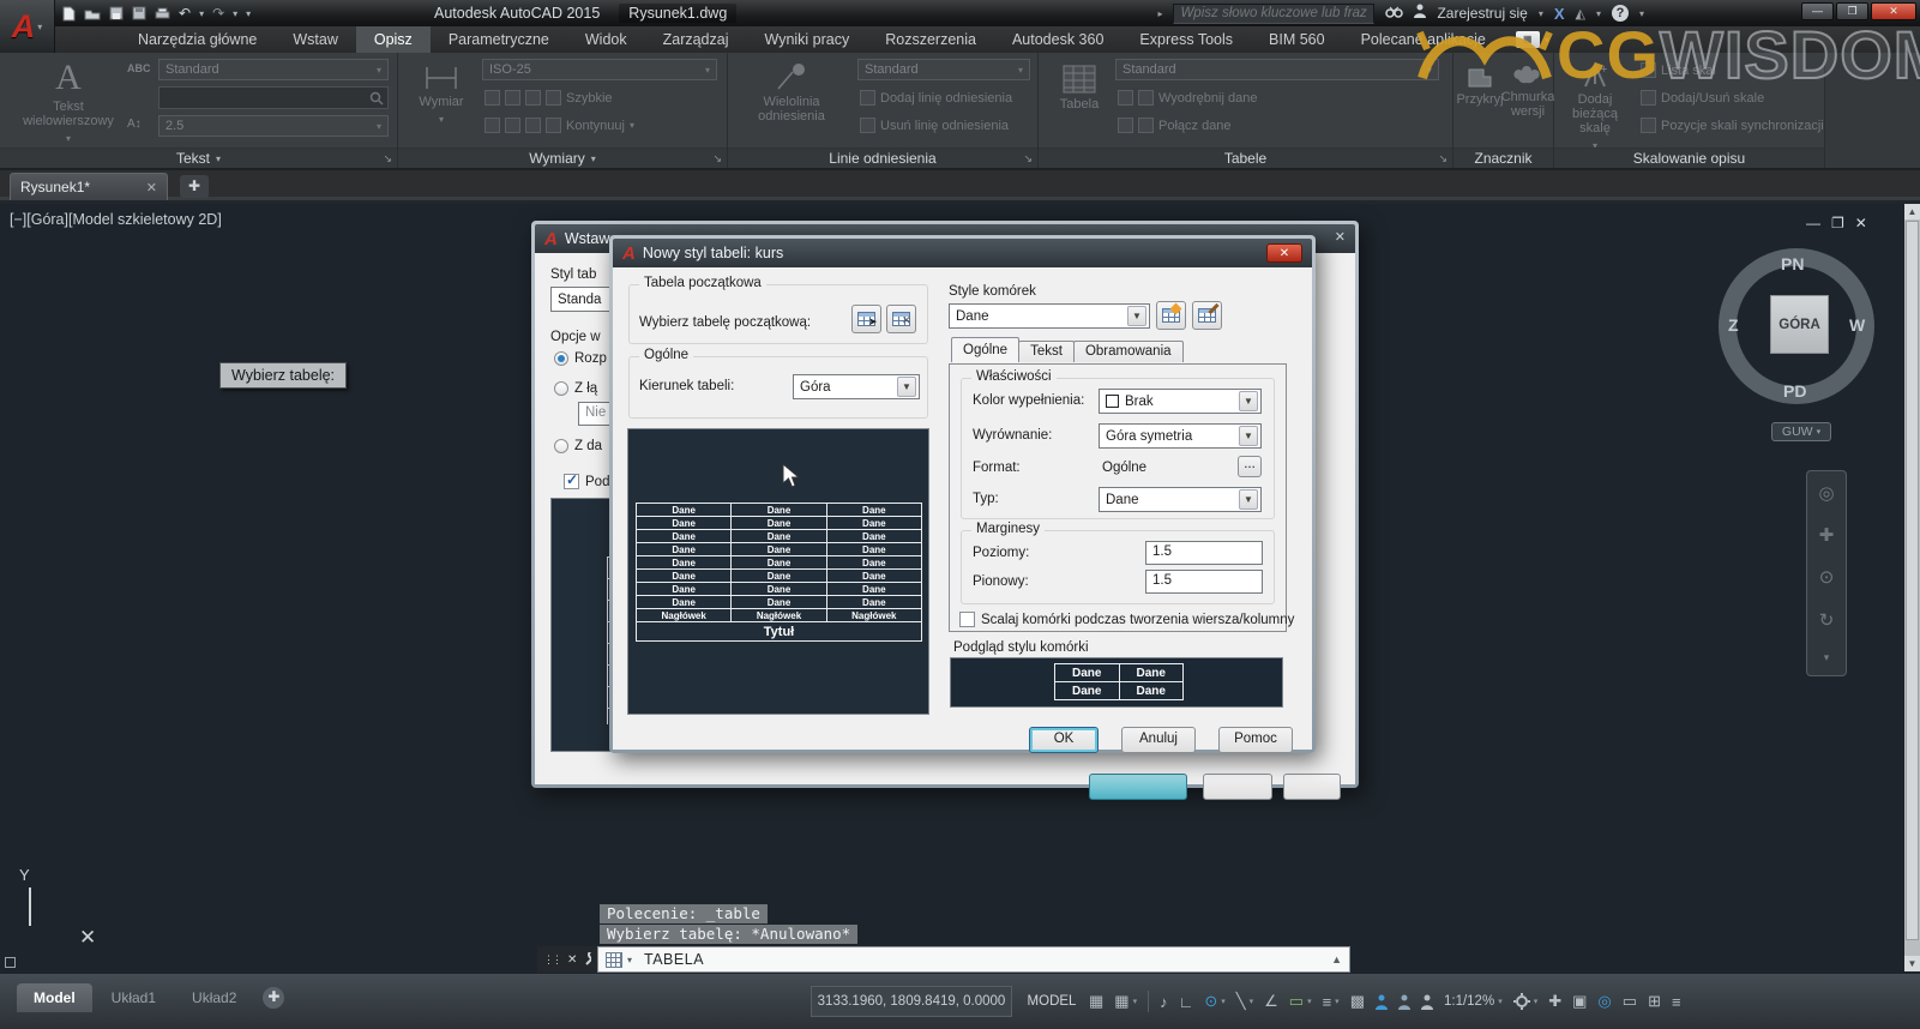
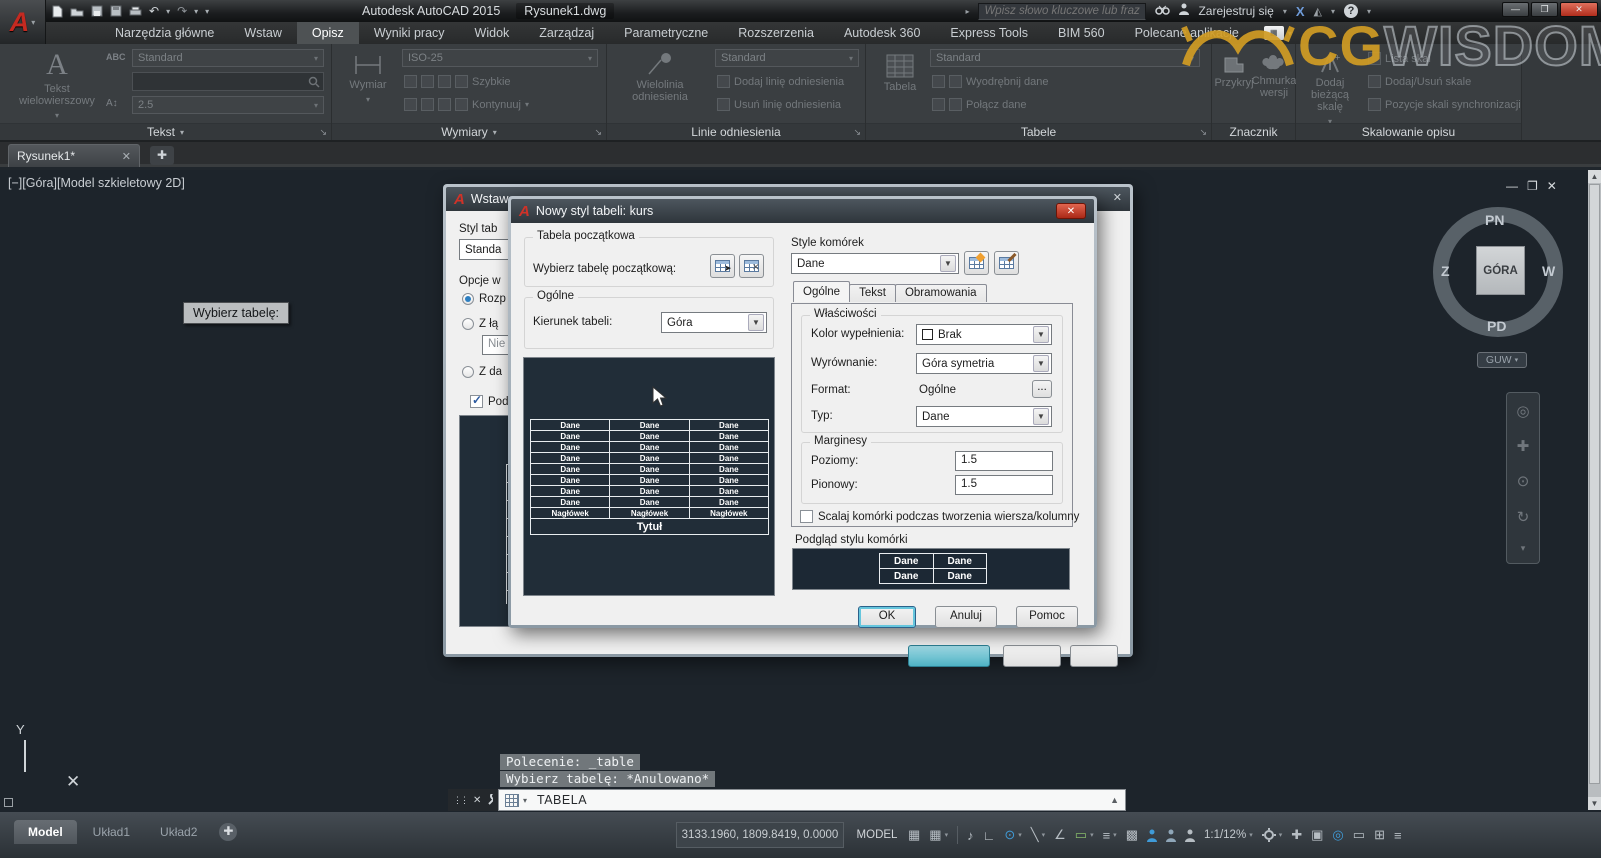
  ↶
  ▾
  ↷
  ▾
  ▾
  Autodesk AutoCAD 2015
  Rysunek1.dwg
  ▸
  Wpisz słowo kluczowe lub fraz
  Zarejestruj się
  ▾
  X
  ◭
  ▾
  ?
  ▾
  —
  ❐
  ✕
  A
  ▾
  Narzędzia główne
  Wstaw
  Opisz
- Parametryczne
+ Wyniki pracy
  Widok
  Zarządzaj
- Wyniki pracy
+ Parametryczne
  Rozszerzenia
  Autodesk 360
  Express Tools
  BIM 560
  Polecane apje
  ▦
  A
  Tekst wielowierszowy
  ▾
  ABC
  Standard
  ▾
  A↕
  2.5
  ▾
  Tekst
  ▾
  ↘
  Wymiar
  ▾
  ISO-25
  ▾
  Szybkie
  Kontynuuj
  ▾
  Wymiary
  ▾
  ↘
  Wielolinia odniesienia
  Standard
  ▾
  Dodaj linię odniesienia
  Usuń linię odniesienia
  Linie odniesienia
  ↘
  Tabela
  Standard
  Wyodrębnij dane
  Połącz dane
  Tabele
  ↘
  Przykryj
  Chmurka wersji
  Znacznik
  ＋
  Dodaj bieżącą skalę
  ▾
  Lista skal
  Dodaj/Usuń skale
  Pozycje skali synchronizacji
  Skalowanie opisu
  CG
  WISDO
  Rysunek1*
  ✕
  ✚
  [−][Góra][Model szkieletowy 2D]
  Wybierz tabelę:
  Y
  ✕
  Polecenie: _table
  Wybierz tabelę: *Anulowano*
  ⋮⋮
  ✕
  ▾
  TABELA
  ▲
  PN
  Z
  W
  PD
  GÓRA
  GUW
  —
  ❐
  ✕
  ◎
  ✚
  ⊙
  ↻
  ▾
  ▲
  ▼
  A
  Wstaw
  ✕
  Styl tab
  Standa
  Opcje w
  Rozp
  Z łą
  Nie
  Z da
  ✓
  Pod
  A
  Nowy styl tabeli: kurs
  ✕
  Tabela początkowa
  Wybierz tabelę początkową:
  ➤
  ✕
  Ogólne
  Kierunek tabeli:
  Góra
  ▼
  Dane	Dane	Dane
  Dane	Dane	Dane
  Dane	Dane	Dane
  Dane	Dane	Dane
  Dane	Dane	Dane
  Dane	Dane	Dane
  Dane	Dane	Dane
  Dane	Dane	Dane
  Nagłówek	Nagłówek	Nagłówek
  Tytuł
  Style komórek
  Dane
  ▼
  Ogólne
  Tekst
  Obramowania
  Właściwości
  Kolor wypełnienia:
  Brak
  ▼
  Wyrównanie:
  Góra symetria
  ▼
  Format:
  Ogólne
  ...
  Typ:
  Dane
  ▼
  Marginesy
  Poziomy:
  1.5
  Pionowy:
  1.5
  Scalaj komórki podczas tworzenia wiersza/kolumny
  Podgląd stylu komórki
  Dane	Dane
  Dane	Dane
  OK
  Anuluj
  Pomoc
  Model
  Układ1
  Układ2
  ✚
  3133.1960, 1809.8419, 0.0000
  MODEL
  ▦
  ▦
  ♪
  ∟
  ⊙
  ╲
  ∠
  ▭
  ≡
  ▩
  1:1/12%
  ✚
  ▣
  ◎
  ▭
  ⊞
  ≡
